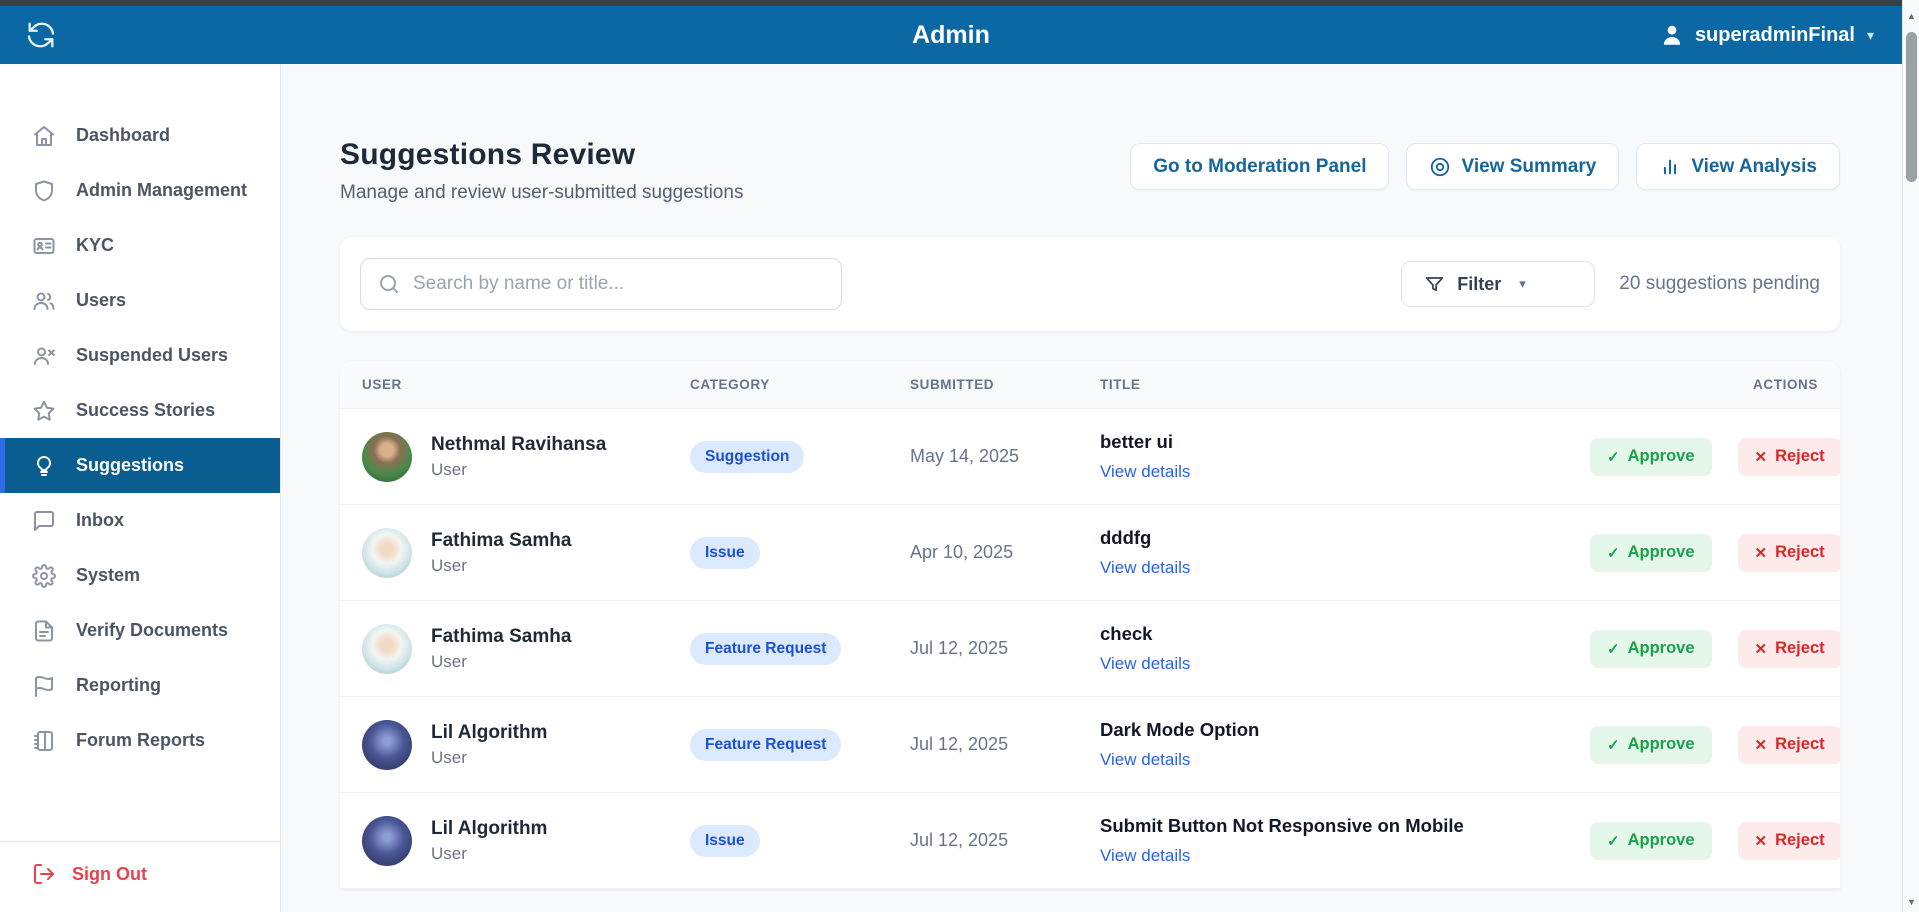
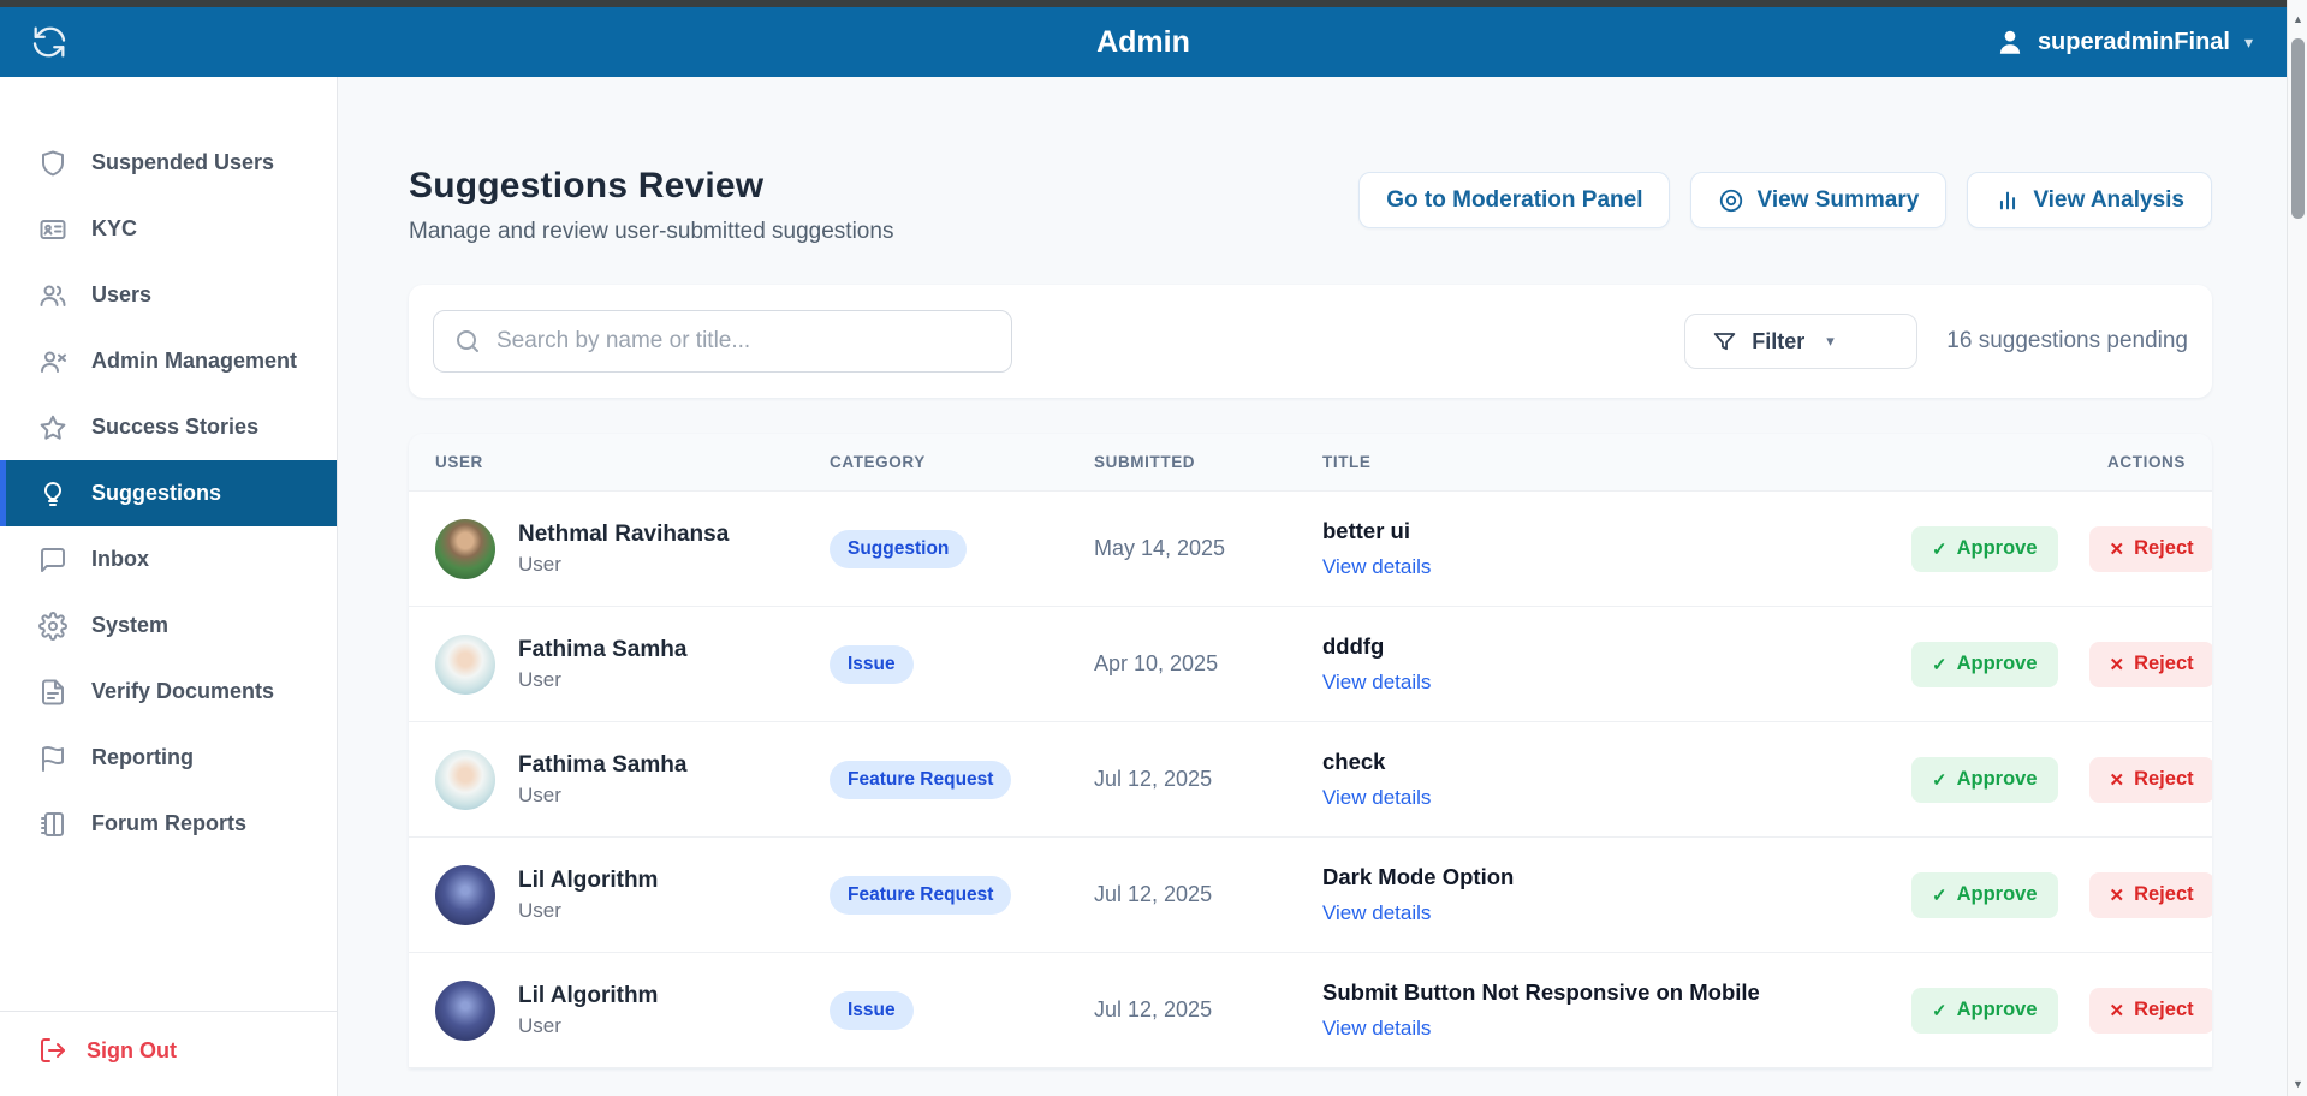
  Admin
  superadminFinal
  ▾
- Dashboard
- Admin Management
+ Suspended Users
  KYC
  Users
- Suspended Users
+ Admin Management
  Success Stories
  Suggestions
  Inbox
  System
  Verify Documents
  Reporting
  Forum Reports
  Sign Out
  Suggestions Review
  Manage and review user-submitted suggestions
  Go to Moderation Panel
  View Summary
  View Analysis
  Search by name or title...
  Filter
  ▾
- 20 suggestions pending
+ 16 suggestions pending
  USER
  CATEGORY
  SUBMITTED
  TITLE
  ACTIONS
  Nethmal Ravihansa
  User
  Suggestion
  May 14, 2025
  better ui
  View details
  ✓
  Approve
  ✕
  Reject
  Fathima Samha
  User
  Issue
  Apr 10, 2025
  dddfg
  View details
  ✓
  Approve
  ✕
  Reject
  Fathima Samha
  User
  Feature Request
  Jul 12, 2025
  check
  View details
  ✓
  Approve
  ✕
  Reject
  Lil Algorithm
  User
  Feature Request
  Jul 12, 2025
  Dark Mode Option
  View details
  ✓
  Approve
  ✕
  Reject
  Lil Algorithm
  User
  Issue
  Jul 12, 2025
  Submit Button Not Responsive on Mobile
  View details
  ✓
  Approve
  ✕
  Reject
  ▲
  ▼
